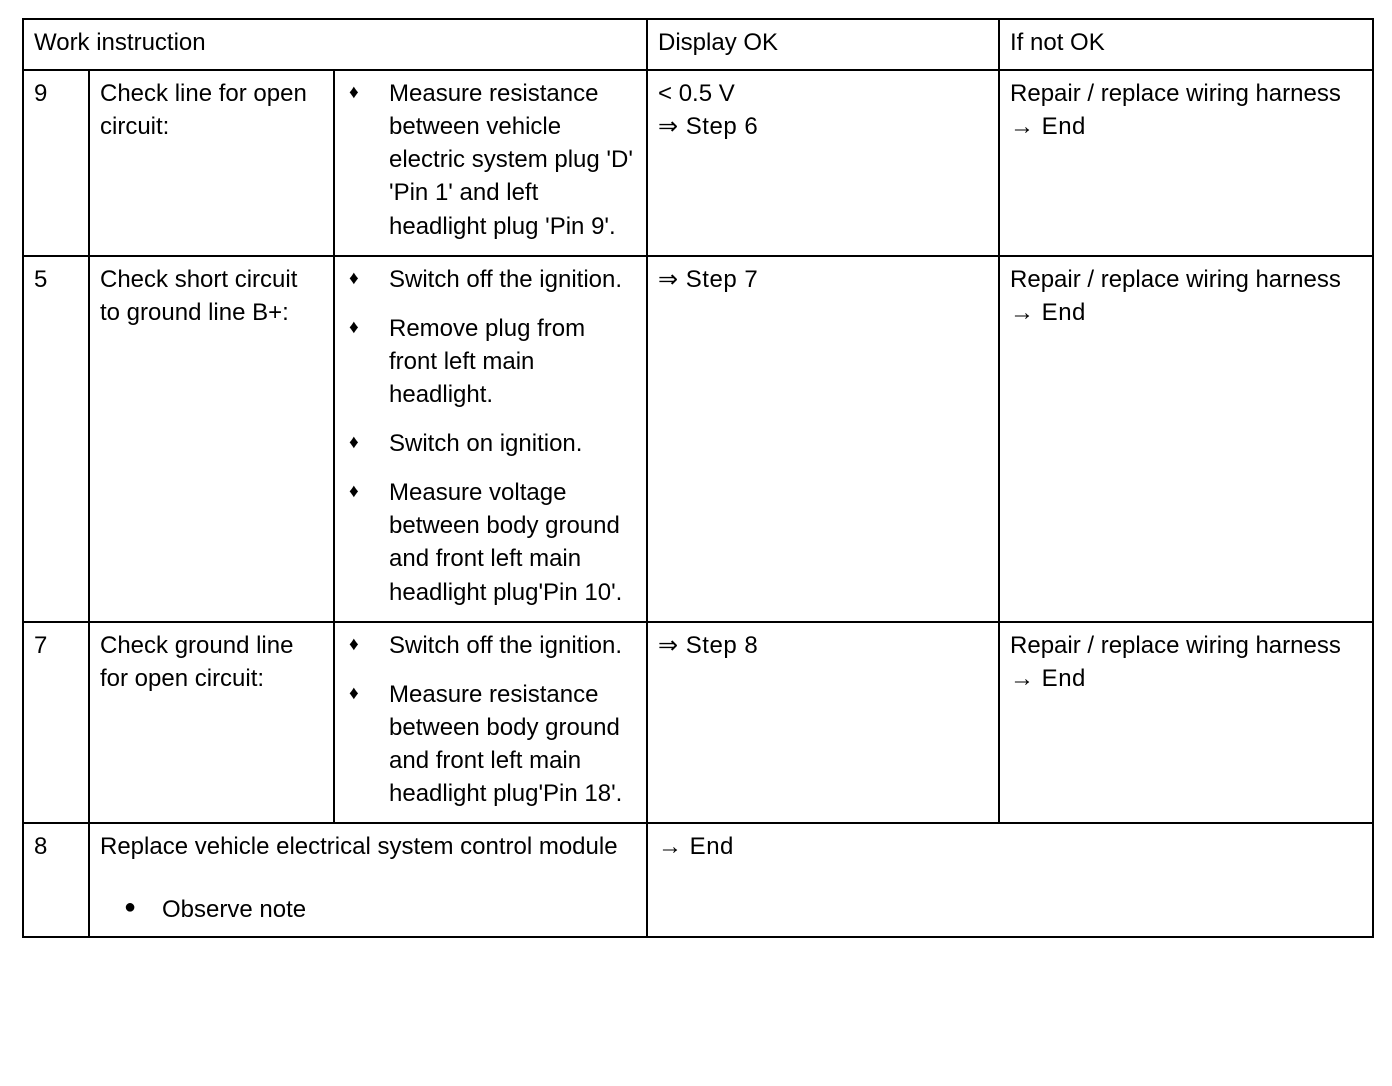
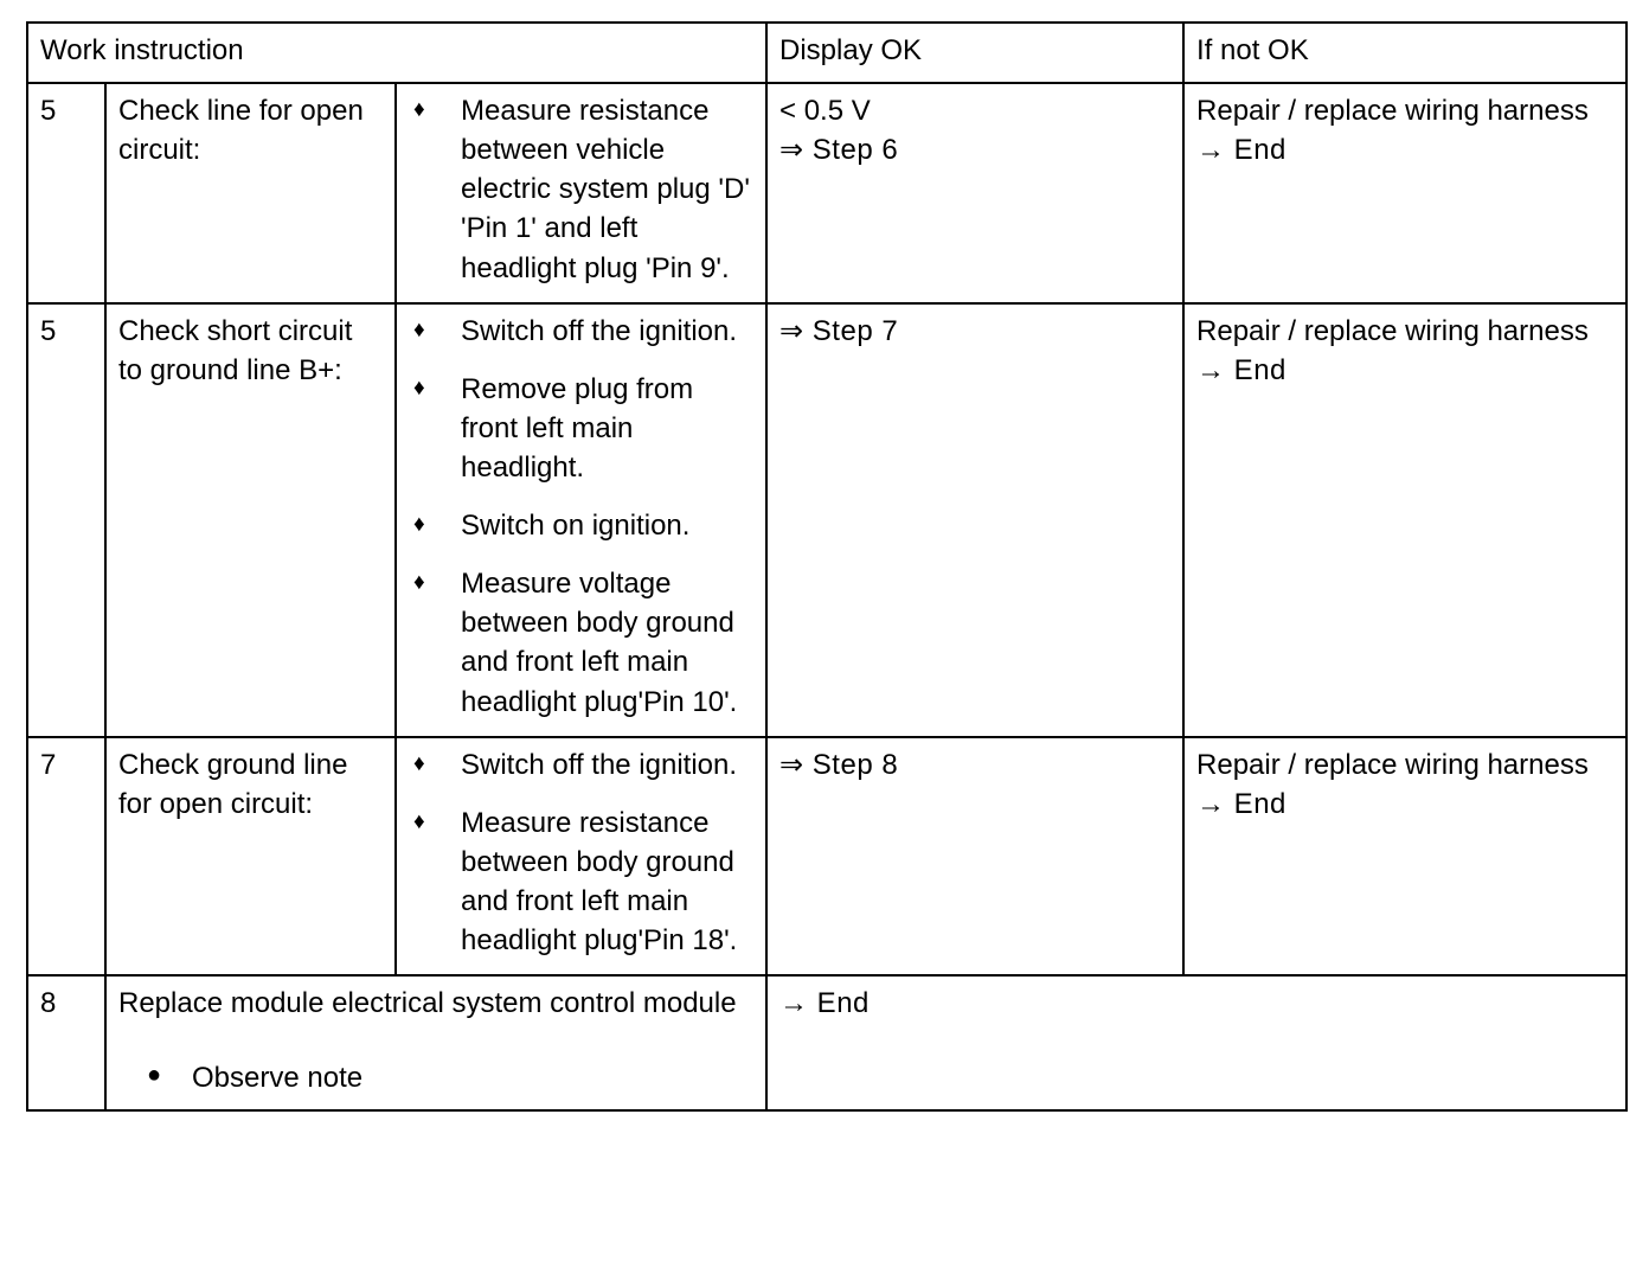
  Work instruction	Display OK	If not OK
- 9	Check line for open circuit:	♦ Measure resistance between vehicle electric system plug 'D' 'Pin 1' and left headlight plug 'Pin 9'.	< 0.5 V ⇒ Step 6	Repair / replace wiring harness → End
+ 5	Check line for open circuit:	♦ Measure resistance between vehicle electric system plug 'D' 'Pin 1' and left headlight plug 'Pin 9'.	< 0.5 V ⇒ Step 6	Repair / replace wiring harness → End
  5	Check short circuit to ground line B+:	♦ Switch off the ignition. ♦ Remove plug from front left main headlight. ♦ Switch on ignition. ♦ Measure voltage between body ground and front left main headlight plug'Pin 10'.	⇒ Step 7	Repair / replace wiring harness → End
  7	Check ground line for open circuit:	♦ Switch off the ignition. ♦ Measure resistance between body ground and front left main headlight plug'Pin 18'.	⇒ Step 8	Repair / replace wiring harness → End
- 8	Replace vehicle electrical system control module ● Observe note	→ End
+ 8	Replace module electrical system control module ● Observe note	→ End
